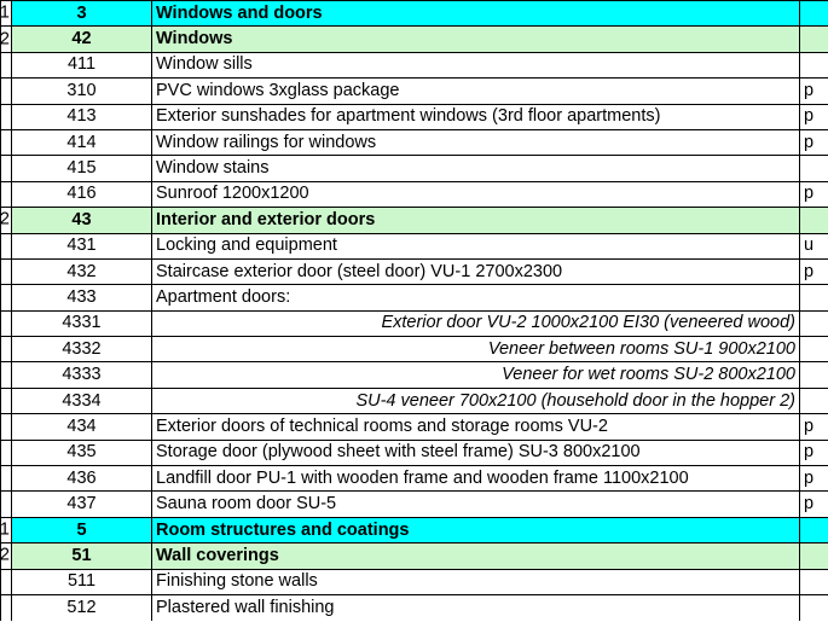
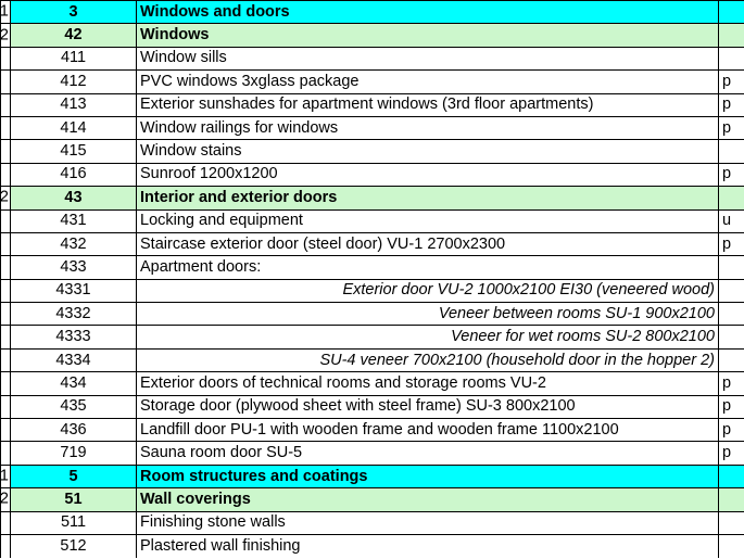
  1	3	Windows and doors
  2	42	Windows
  	411	Window sills
- 	310	PVC windows 3xglass package	p
+ 	412	PVC windows 3xglass package	p
  	413	Exterior sunshades for apartment windows (3rd floor apartments)	p
  	414	Window railings for windows	p
  	415	Window stains
  	416	Sunroof 1200x1200	p
  2	43	Interior and exterior doors
  	431	Locking and equipment	u
  	432	Staircase exterior door (steel door) VU-1 2700x2300	p
  	433	Apartment doors:
  	4331	Exterior door VU-2 1000x2100 EI30 (veneered wood)
  	4332	Veneer between rooms SU-1 900x2100
  	4333	Veneer for wet rooms SU-2 800x2100
  	4334	SU-4 veneer 700x2100 (household door in the hopper 2)
  	434	Exterior doors of technical rooms and storage rooms VU-2	p
  	435	Storage door (plywood sheet with steel frame) SU-3 800x2100	p
  	436	Landfill door PU-1 with wooden frame and wooden frame 1100x2100	p
- 	437	Sauna room door SU-5	p
+ 	719	Sauna room door SU-5	p
  1	5	Room structures and coatings
  2	51	Wall coverings
  	511	Finishing stone walls
  	512	Plastered wall finishing
